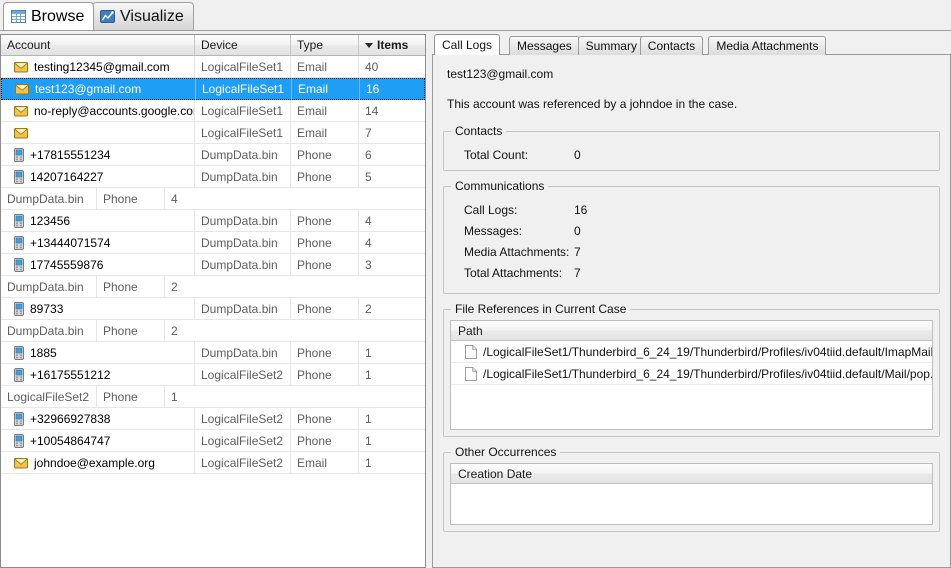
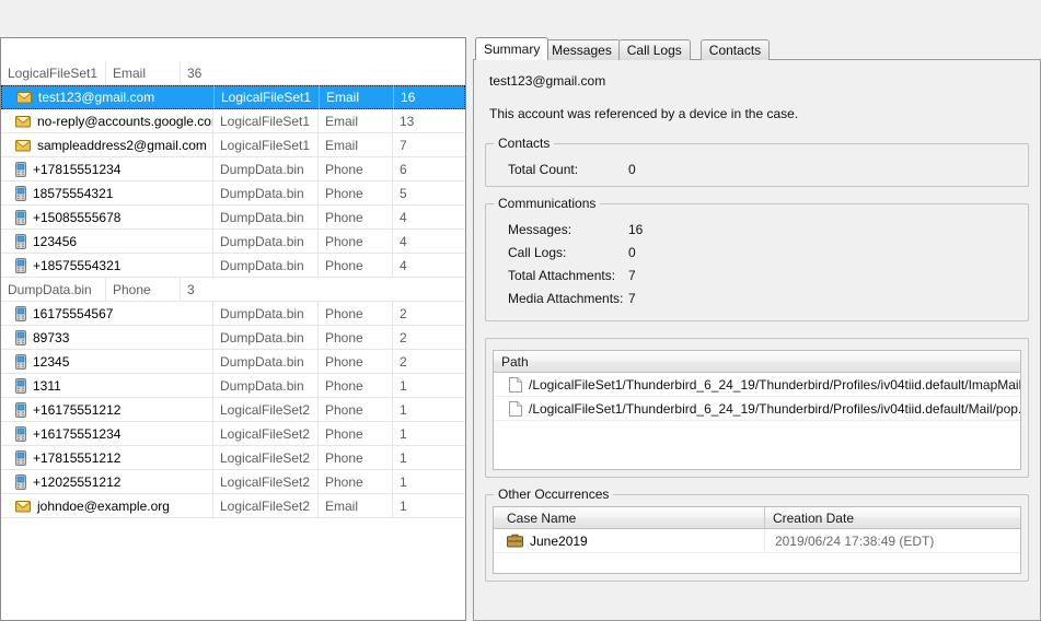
- Browse
- Visualize
- Account
- Device
- Type
- Items
- testing12345@gmail.com
  LogicalFileSet1
  Email
- 40
+ 36
  test123@gmail.com
  LogicalFileSet1
  Email
  16
  no-reply@accounts.google.co
  LogicalFileSet1
  Email
- 14
+ 13
+ sampleaddress2@gmail.com
  LogicalFileSet1
  Email
  7
  +17815551234
  DumpData.bin
  Phone
  6
- 14207164227
+ 18575554321
  DumpData.bin
  Phone
  5
+ +15085555678
  DumpData.bin
  Phone
  4
  123456
  DumpData.bin
  Phone
  4
- +13444071574
+ +18575554321
  DumpData.bin
  Phone
  4
- 17745559876
  DumpData.bin
  Phone
  3
+ 16175554567
  DumpData.bin
  Phone
  2
  89733
  DumpData.bin
  Phone
  2
+ 12345
  DumpData.bin
  Phone
  2
- 1885
+ 1311
  DumpData.bin
  Phone
  1
  +16175551212
  LogicalFileSet2
  Phone
  1
+ +16175551234
  LogicalFileSet2
  Phone
  1
- +32966927838
+ +17815551212
  LogicalFileSet2
  Phone
  1
- +10054864747
+ +12025551212
  LogicalFileSet2
  Phone
  1
  johndoe@example.org
  LogicalFileSet2
  Email
  1
- Call Logs
+ Summary
  Messages
- Summary
+ Call Logs
  Contacts
- Media Attachments
  test123@gmail.com
- This account was referenced by a johndoe in the case.
+ This account was referenced by a device in the case.
  Contacts
  Total Count:
  0
  Communications
- Call Logs:
+ Messages:
  16
- Messages:
+ Call Logs:
  0
- Media Attachments:
+ Total Attachments:
  7
- Total Attachments:
+ Media Attachments:
  7
- File References in Current Case
  Path
  /LogicalFileSet1/Thunderbird_6_24_19/Thunderbird/Profiles/iv04tiid.default/ImapMail
  /LogicalFileSet1/Thunderbird_6_24_19/Thunderbird/Profiles/iv04tiid.default/Mail/pop.
  Other Occurrences
+ Case Name
  Creation Date
+ June2019
+ 2019/06/24 17:38:49 (EDT)
